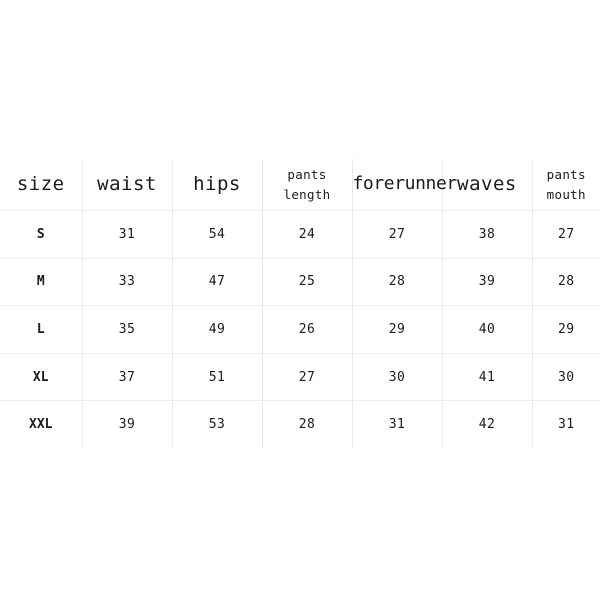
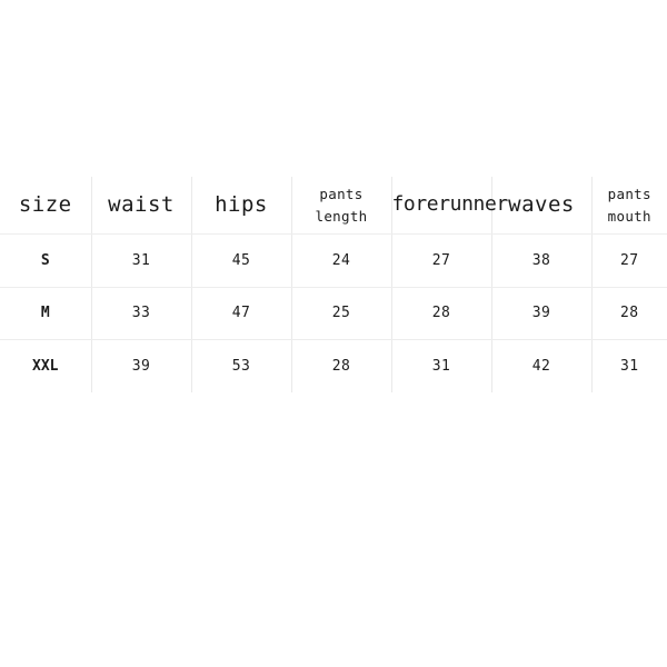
  size	waist	hips	pantslength	forerunner	waves	pantsmouth
- S	31	54	24	27	38	27
+ S	31	45	24	27	38	27
  M	33	47	25	28	39	28
- L	35	49	26	29	40	29
- XL	37	51	27	30	41	30
  XXL	39	53	28	31	42	31
